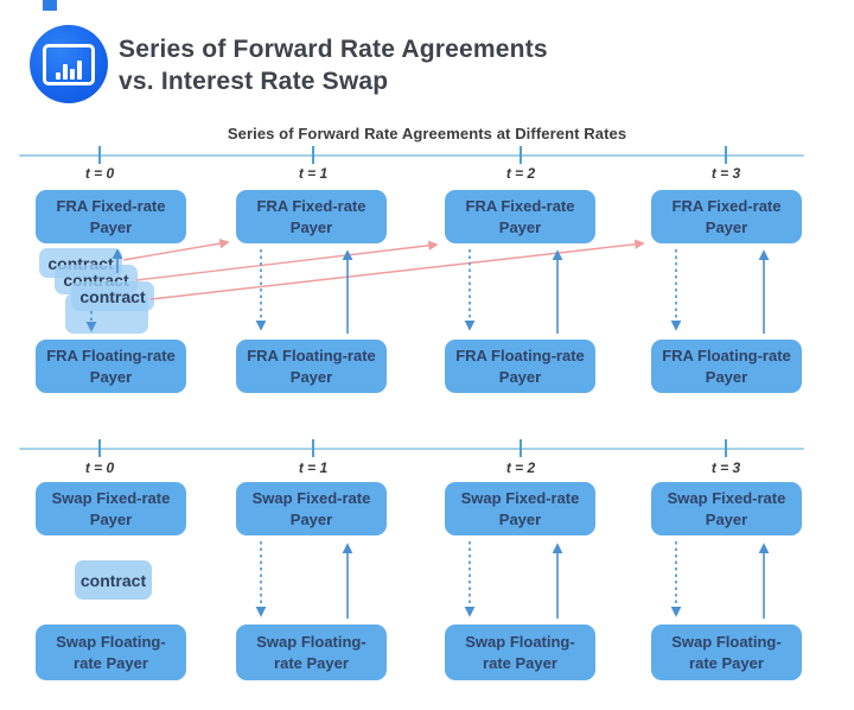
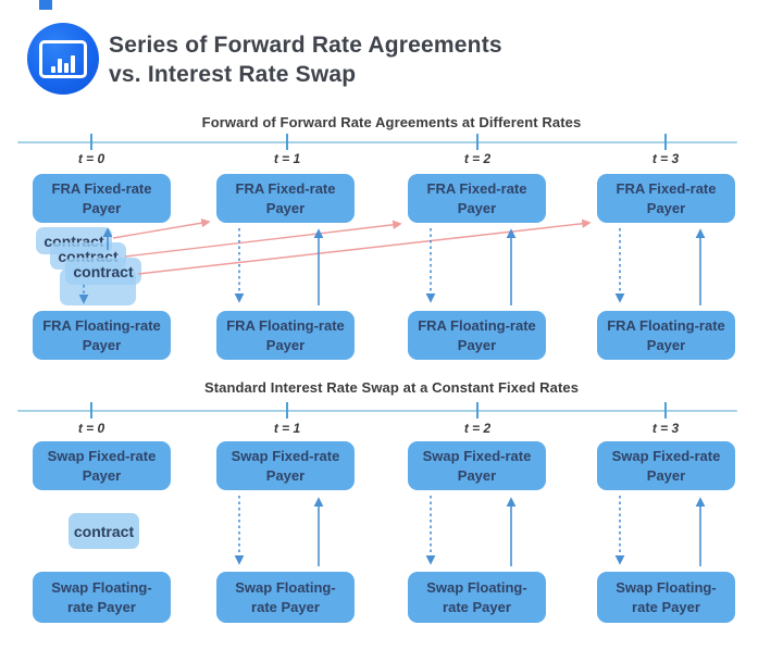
  Series of Forward Rate Agreements
  vs. Interest Rate Swap
- Series of Forward Rate Agreements at Different Rates
+ Forward of Forward Rate Agreements at Different Rates
  t = 0
  t = 1
  t = 2
  t = 3
  FRA Fixed-rate
  Payer
  FRA Fixed-rate
  Payer
  FRA Fixed-rate
  Payer
  FRA Fixed-rate
  Payer
  contract
  contract
  contract
  FRA Floating-rate
  Payer
  FRA Floating-rate
  Payer
  FRA Floating-rate
  Payer
  FRA Floating-rate
  Payer
+ Standard Interest Rate Swap at a Constant Fixed Rates
  t = 0
  t = 1
  t = 2
  t = 3
  Swap Fixed-rate
  Payer
  Swap Fixed-rate
  Payer
  Swap Fixed-rate
  Payer
  Swap Fixed-rate
  Payer
  contract
  Swap Floating-
  rate Payer
  Swap Floating-
  rate Payer
  Swap Floating-
  rate Payer
  Swap Floating-
  rate Payer
